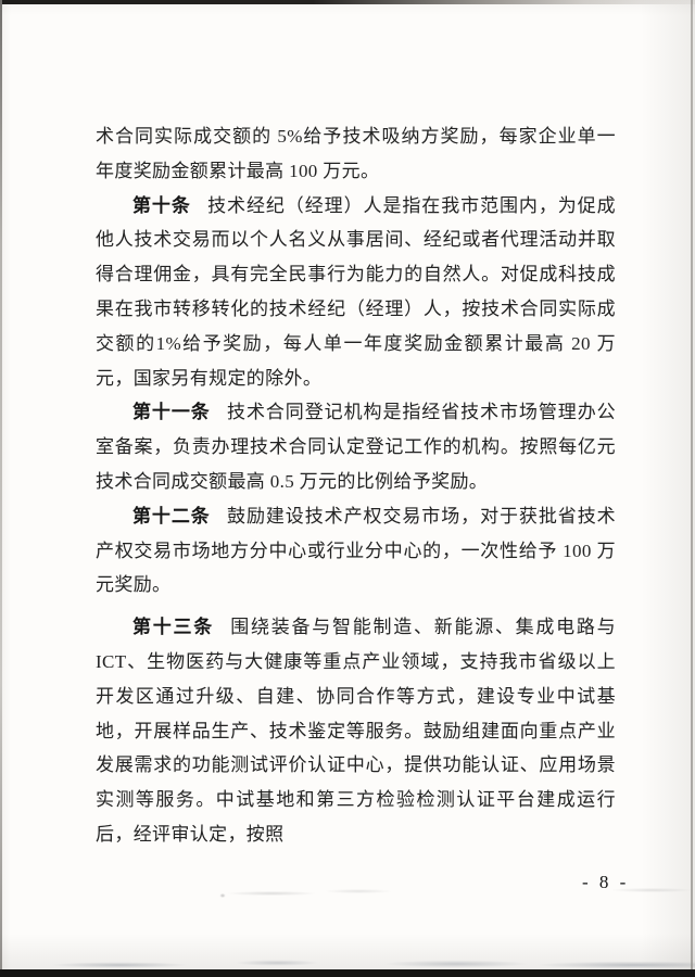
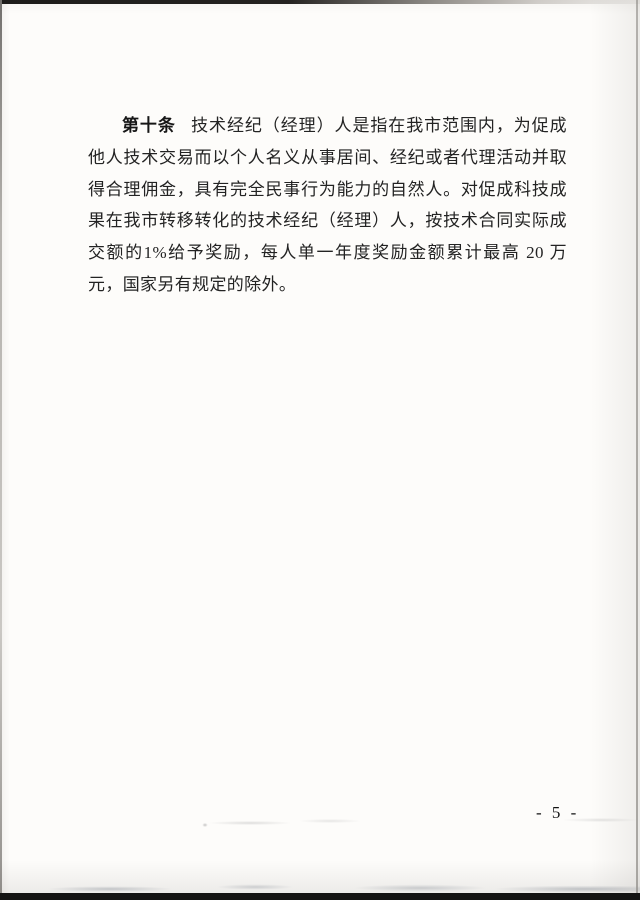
- 术合同实际成交额的 5%给予技术吸纳方奖励，每家企业单一年度奖励金额累计最高 100 万元。
  第十条 技术经纪（经理）人是指在我市范围内，为促成他人技术交易而以个人名义从事居间、经纪或者代理活动并取得合理佣金，具有完全民事行为能力的自然人。对促成科技成果在我市转移转化的技术经纪（经理）人，按技术合同实际成交额的1%给予奖励，每人单一年度奖励金额累计最高 20 万元，国家另有规定的除外。
- 第十一条 技术合同登记机构是指经省技术市场管理办公室备案，负责办理技术合同认定登记工作的机构。按照每亿元技术合同成交额最高 0.5 万元的比例给予奖励。
- 第十二条 鼓励建设技术产权交易市场，对于获批省技术产权交易市场地方分中心或行业分中心的，一次性给予 100 万元奖励。
- 第十三条 围绕装备与智能制造、新能源、集成电路与 ICT、生物医药与大健康等重点产业领域，支持我市省级以上开发区通过升级、自建、协同合作等方式，建设专业中试基地，开展样品生产、技术鉴定等服务。鼓励组建面向重点产业发展需求的功能测试评价认证中心，提供功能认证、应用场景实测等服务。中试基地和第三方检验检测认证平台建成运行后，经评审认定，按照
- - 8 -
+ - 5 -
